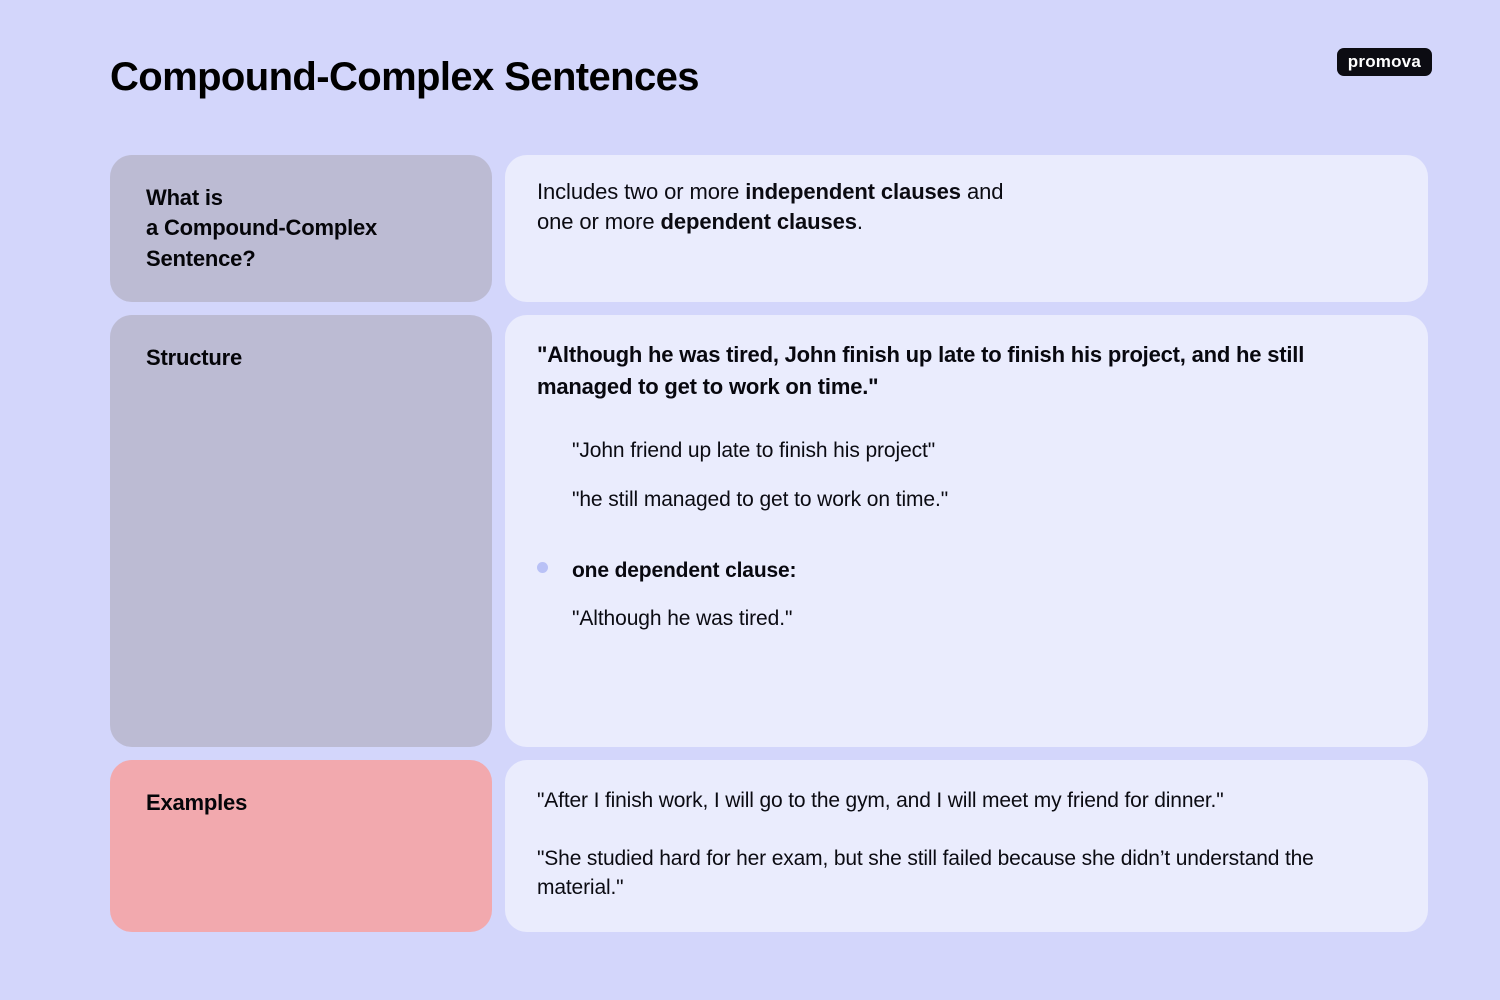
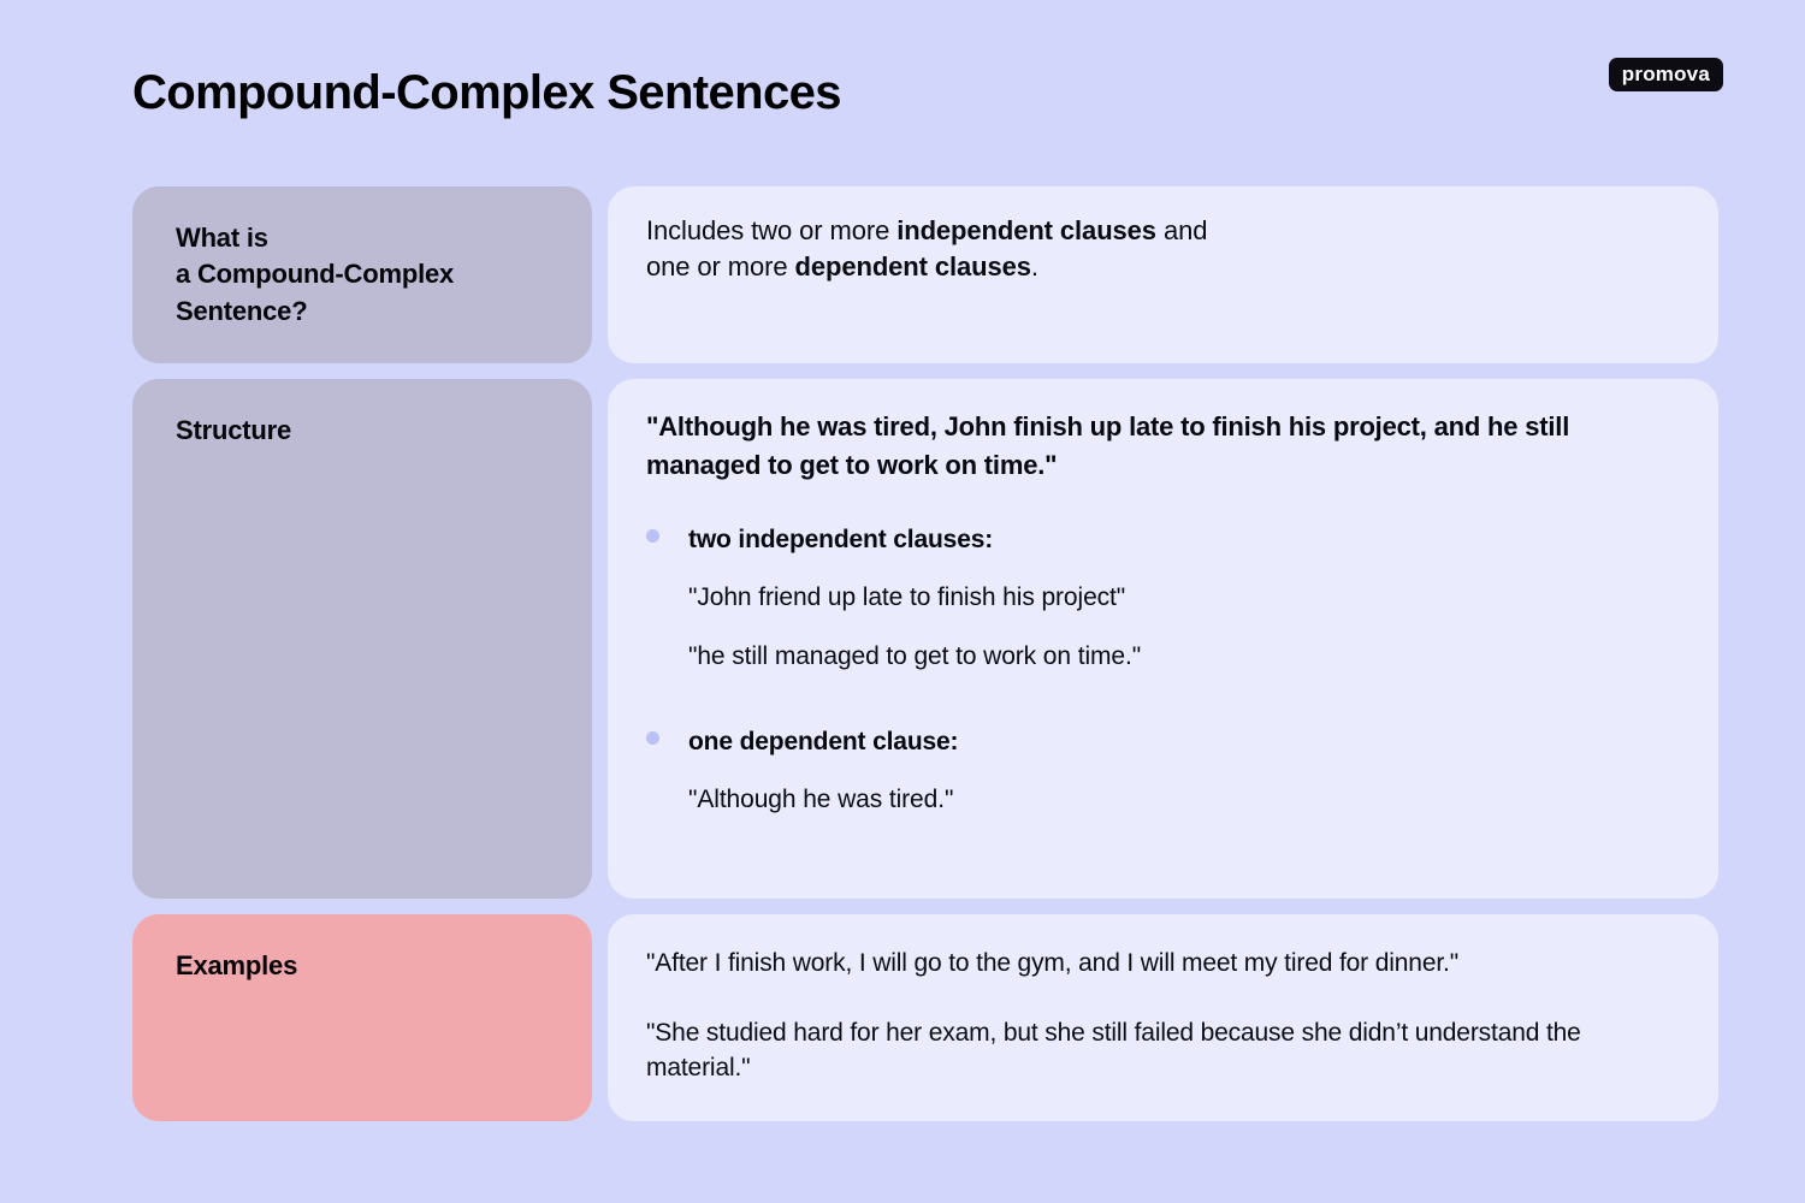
  Compound-Complex Sentences
  promova
  What is
  a Compound-Complex
  Sentence?
  Includes two or more independent clauses and
  one or more dependent clauses.
  Structure
  "Although he was tired, John finish up late to finish his project, and he still managed to get to work on time."
+ two independent clauses:
  "John friend up late to finish his project"
  "he still managed to get to work on time."
  one dependent clause:
  "Although he was tired."
  Examples
- "After I finish work, I will go to the gym, and I will meet my friend for dinner."
+ "After I finish work, I will go to the gym, and I will meet my tired for dinner."
  "She studied hard for her exam, but she still failed because she didn’t understand the material."
